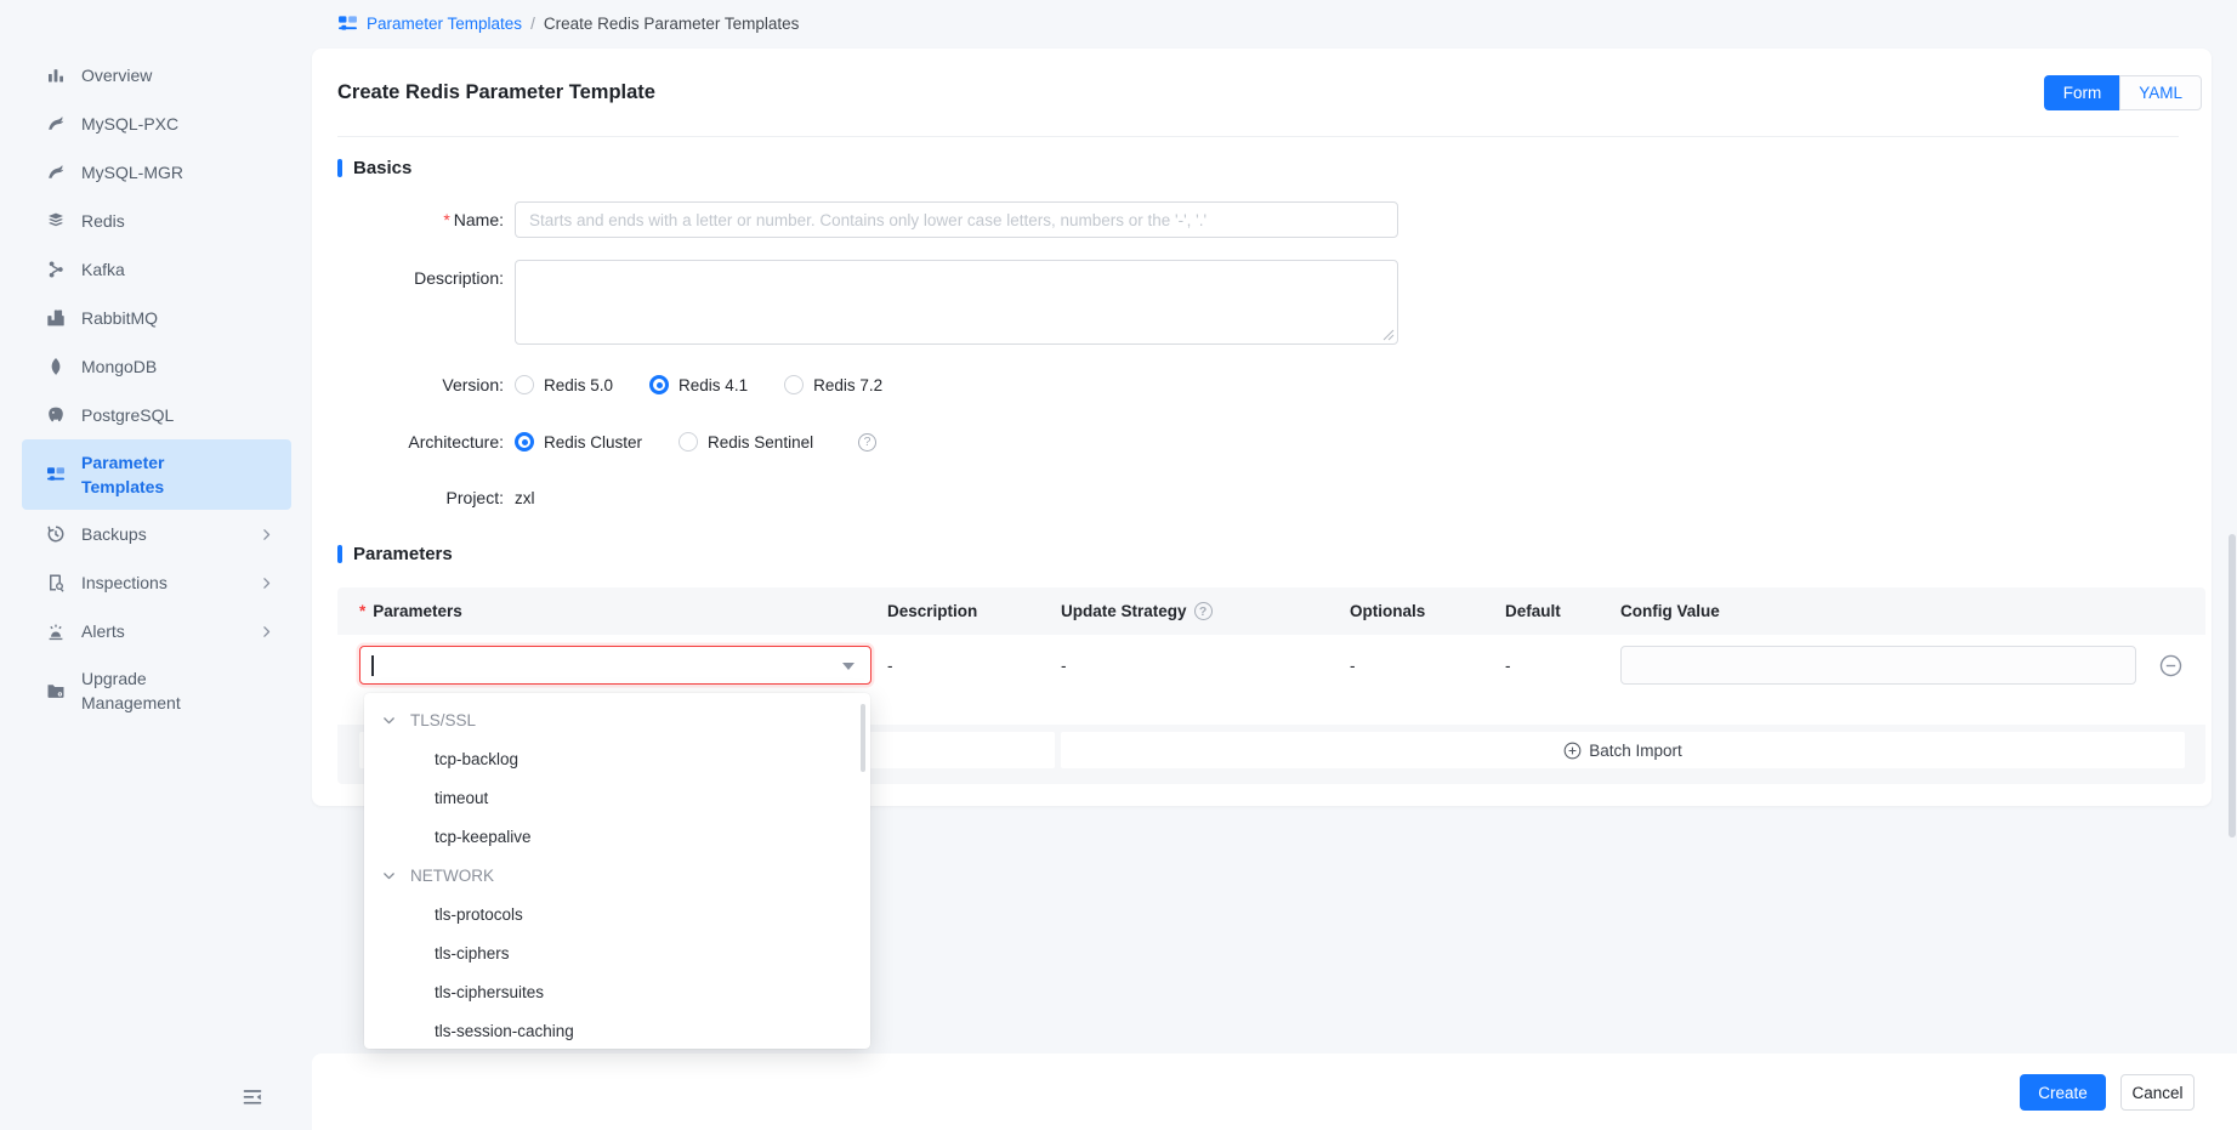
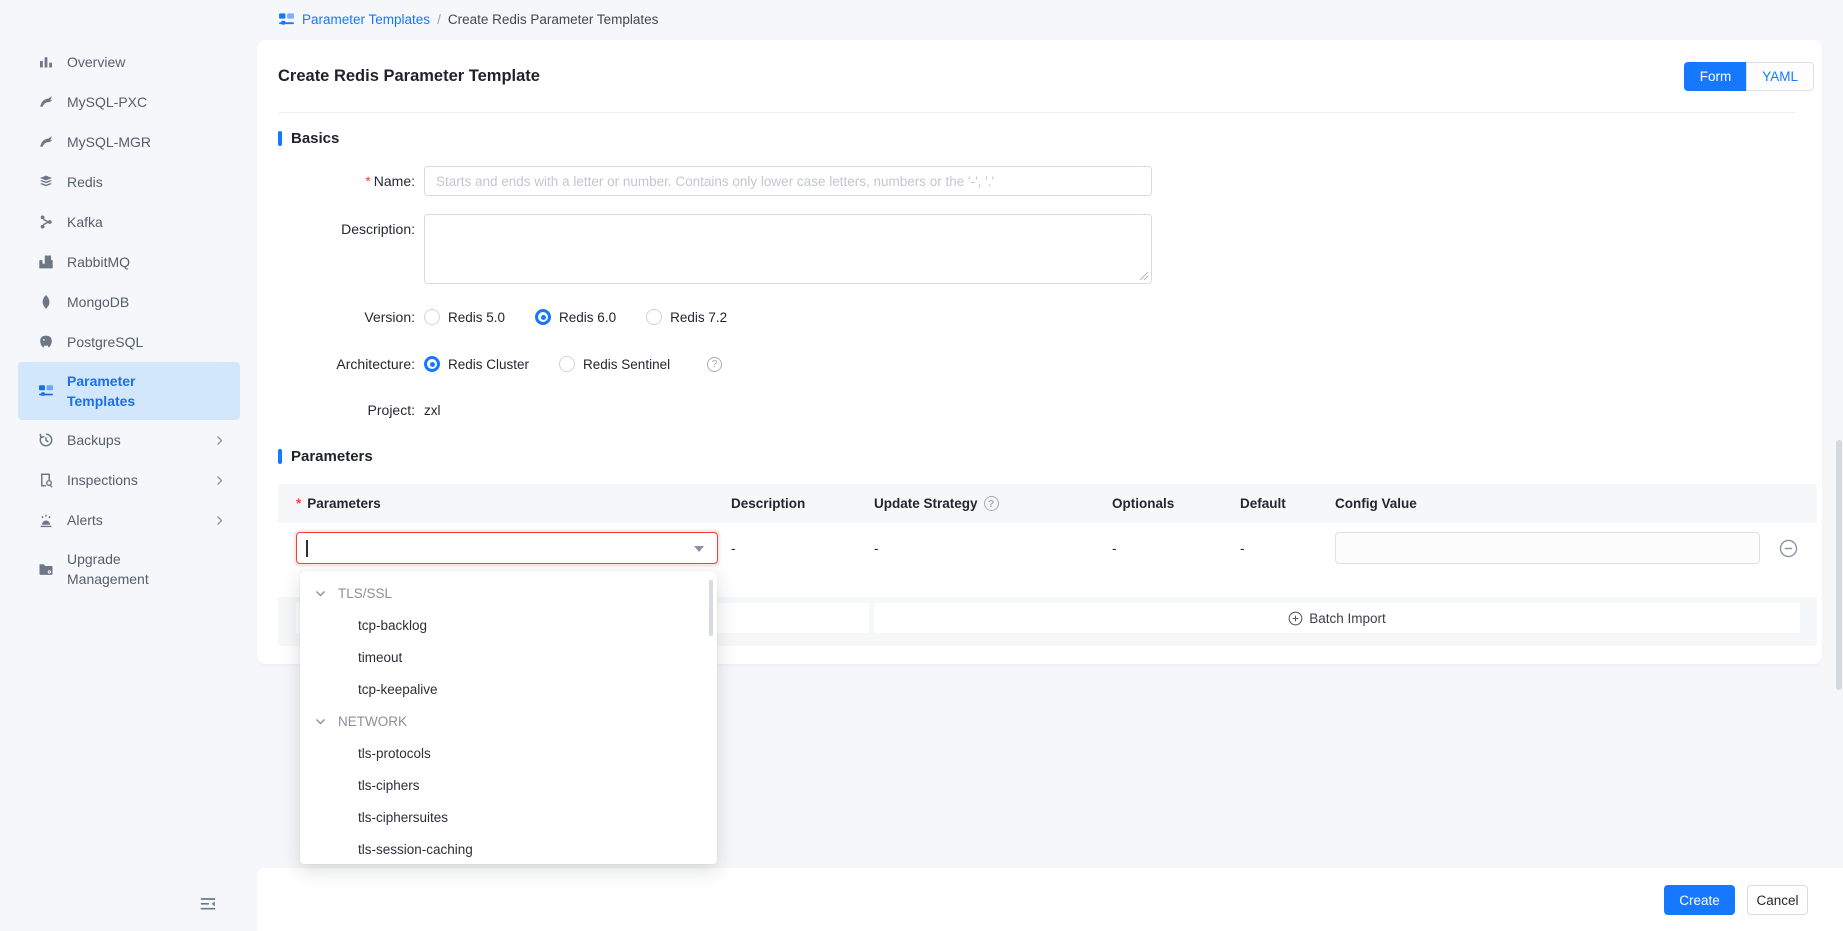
  Overview
  MySQL-PXC
  MySQL-MGR
  Redis
  Kafka
  RabbitMQ
  MongoDB
  PostgreSQL
  Parameter Templates
  Backups
  Inspections
  Alerts
  Upgrade Management
  Parameter Templates
  /
  Create Redis Parameter Templates
  Create Redis Parameter Template
  Form
  YAML
  Basics
  * Name:
  Starts and ends with a letter or number. Contains only lower case letters, numbers or the '-', '.'
  Description:
  Version:
  Redis 5.0
- Redis 4.1
+ Redis 6.0
  Redis 7.2
  Architecture:
  Redis Cluster
  Redis Sentinel
  ?
  Project:
  zxl
  Parameters
  *
  Parameters
  Description
  Update Strategy
  ?
  Optionals
  Default
  Config Value
  -
  -
  -
  -
  Batch Import
  TLS/SSL
  tcp-backlog
  timeout
  tcp-keepalive
  NETWORK
  tls-protocols
  tls-ciphers
  tls-ciphersuites
  tls-session-caching
  Create
  Cancel
